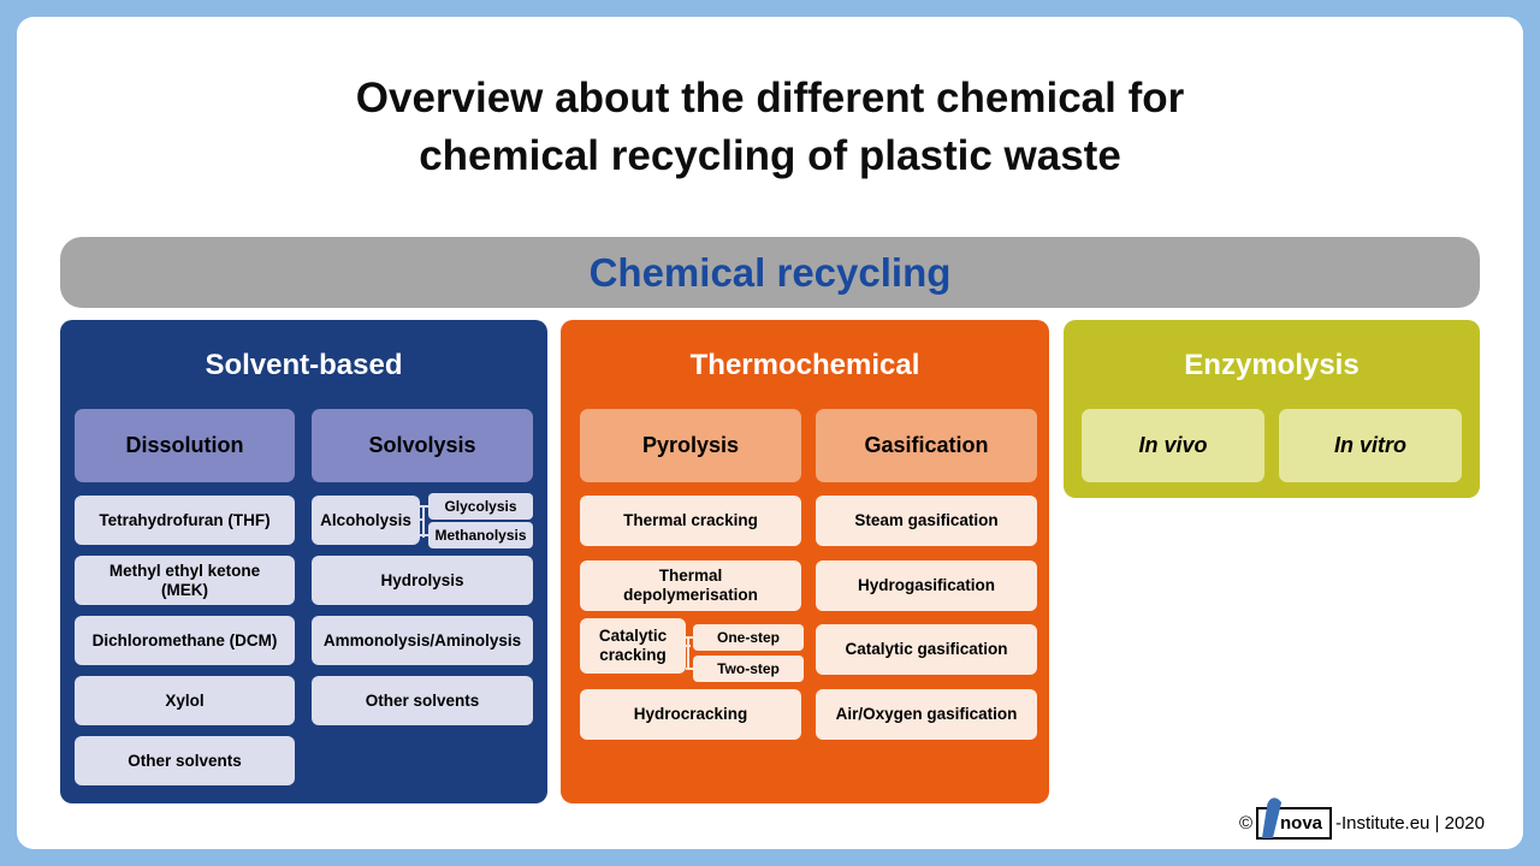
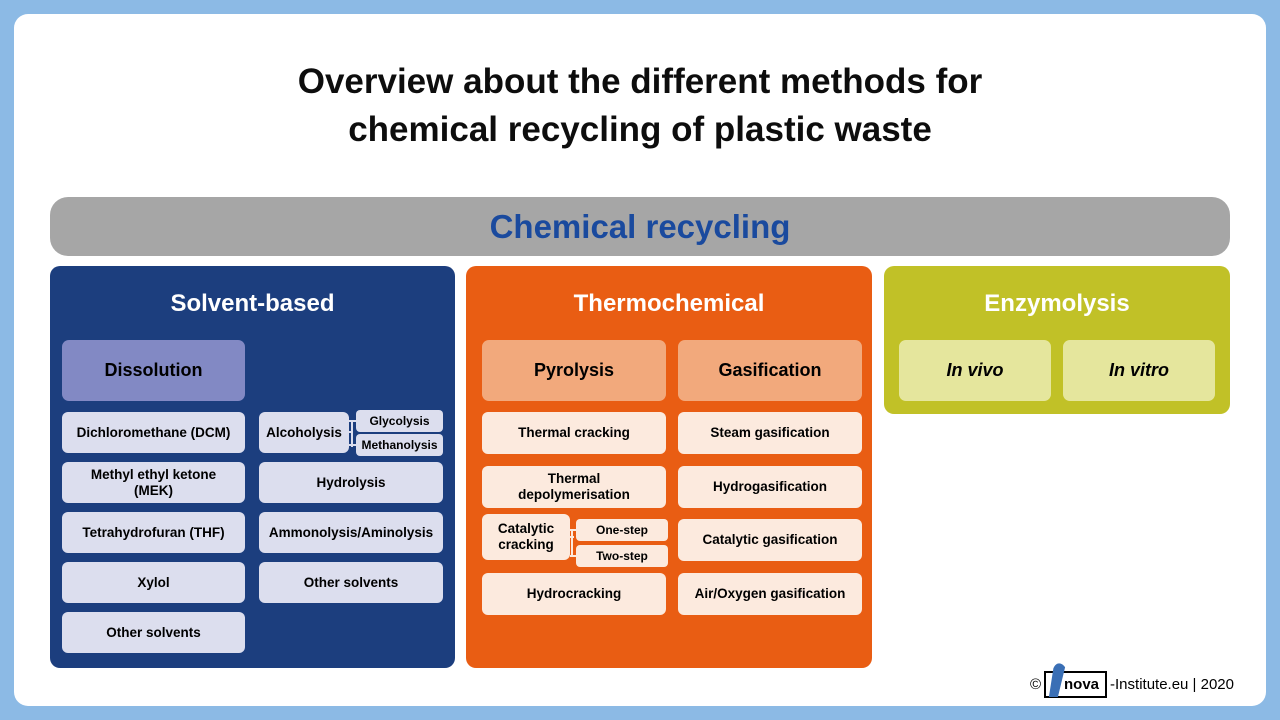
- Overview about the different chemical for
+ Overview about the different methods for
  chemical recycling of plastic waste
  Chemical recycling
  Solvent-based
  Dissolution
- Solvolysis
- Tetrahydrofuran (THF)
+ Dichloromethane (DCM)
  Methyl ethyl ketone (MEK)
- Dichloromethane (DCM)
+ Tetrahydrofuran (THF)
  Xylol
  Other solvents
  Alcoholysis
  Glycolysis
  Methanolysis
  Hydrolysis
  Ammonolysis/Aminolysis
  Other solvents
  Thermochemical
  Pyrolysis
  Gasification
  Thermal cracking
  Thermal depolymerisation
  Catalytic cracking
  One-step
  Two-step
  Hydrocracking
  Steam gasification
  Hydrogasification
  Catalytic gasification
  Air/Oxygen gasification
  Enzymolysis
  In vivo
  In vitro
  ©
  nova
  -Institute.eu | 2020
